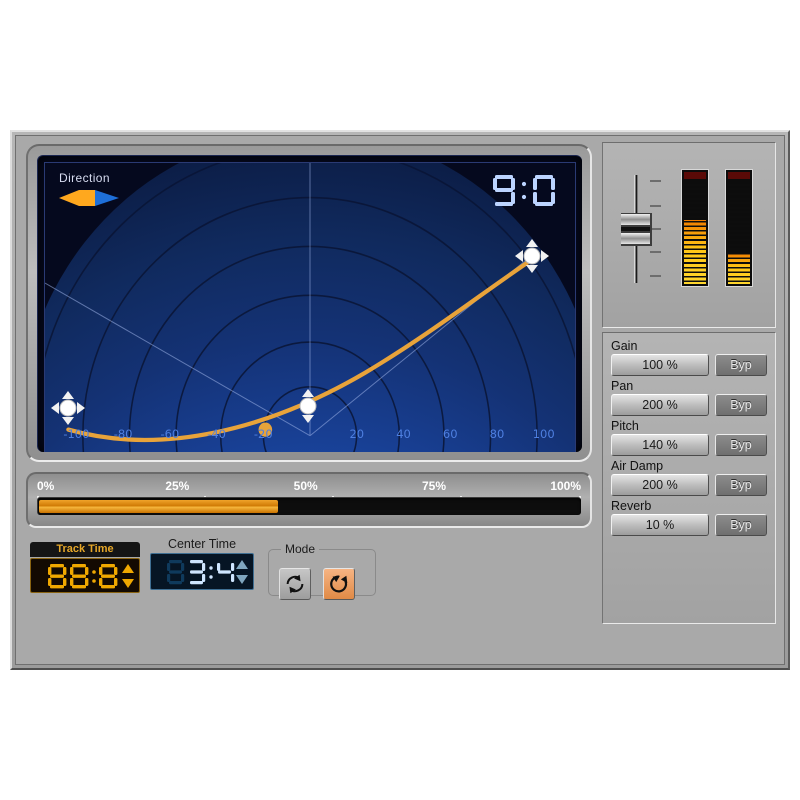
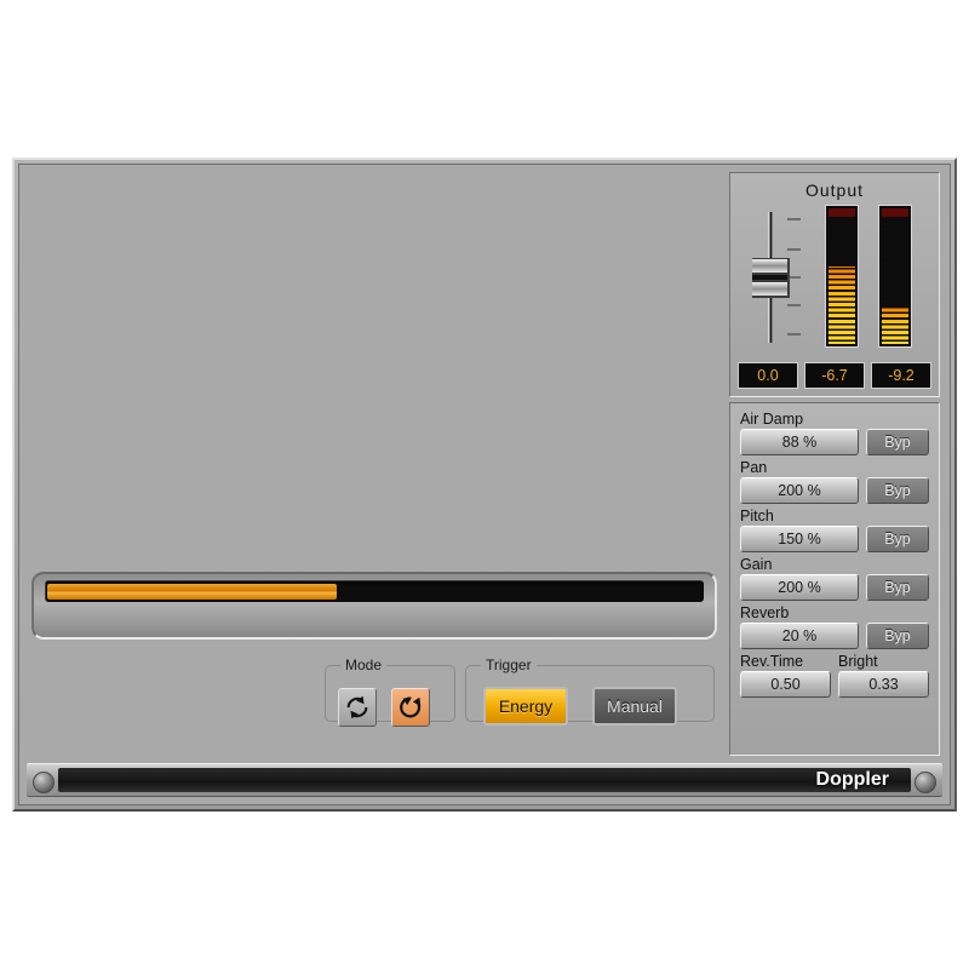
- Direction
- -100
- -80
- -60
- -40
- -20
- 0
- 20
- 40
- 60
- 80
- 100
- 0%
- 25%
- 50%
- 75%
- 100%
- Track Time
- Center Time
  Mode
+ Trigger
+ Energy
+ Manual
+ Output
+ 0.0
+ -6.7
+ -9.2
- Gain
+ Air Damp
- 100 %
+ 88 %
  Byp
  Pan
  200 %
  Byp
  Pitch
- 140 %
+ 150 %
  Byp
- Air Damp
+ Gain
  200 %
  Byp
  Reverb
- 10 %
+ 20 %
  Byp
+ Rev.Time
+ 0.50
+ Bright
+ 0.33
+ Doppler
